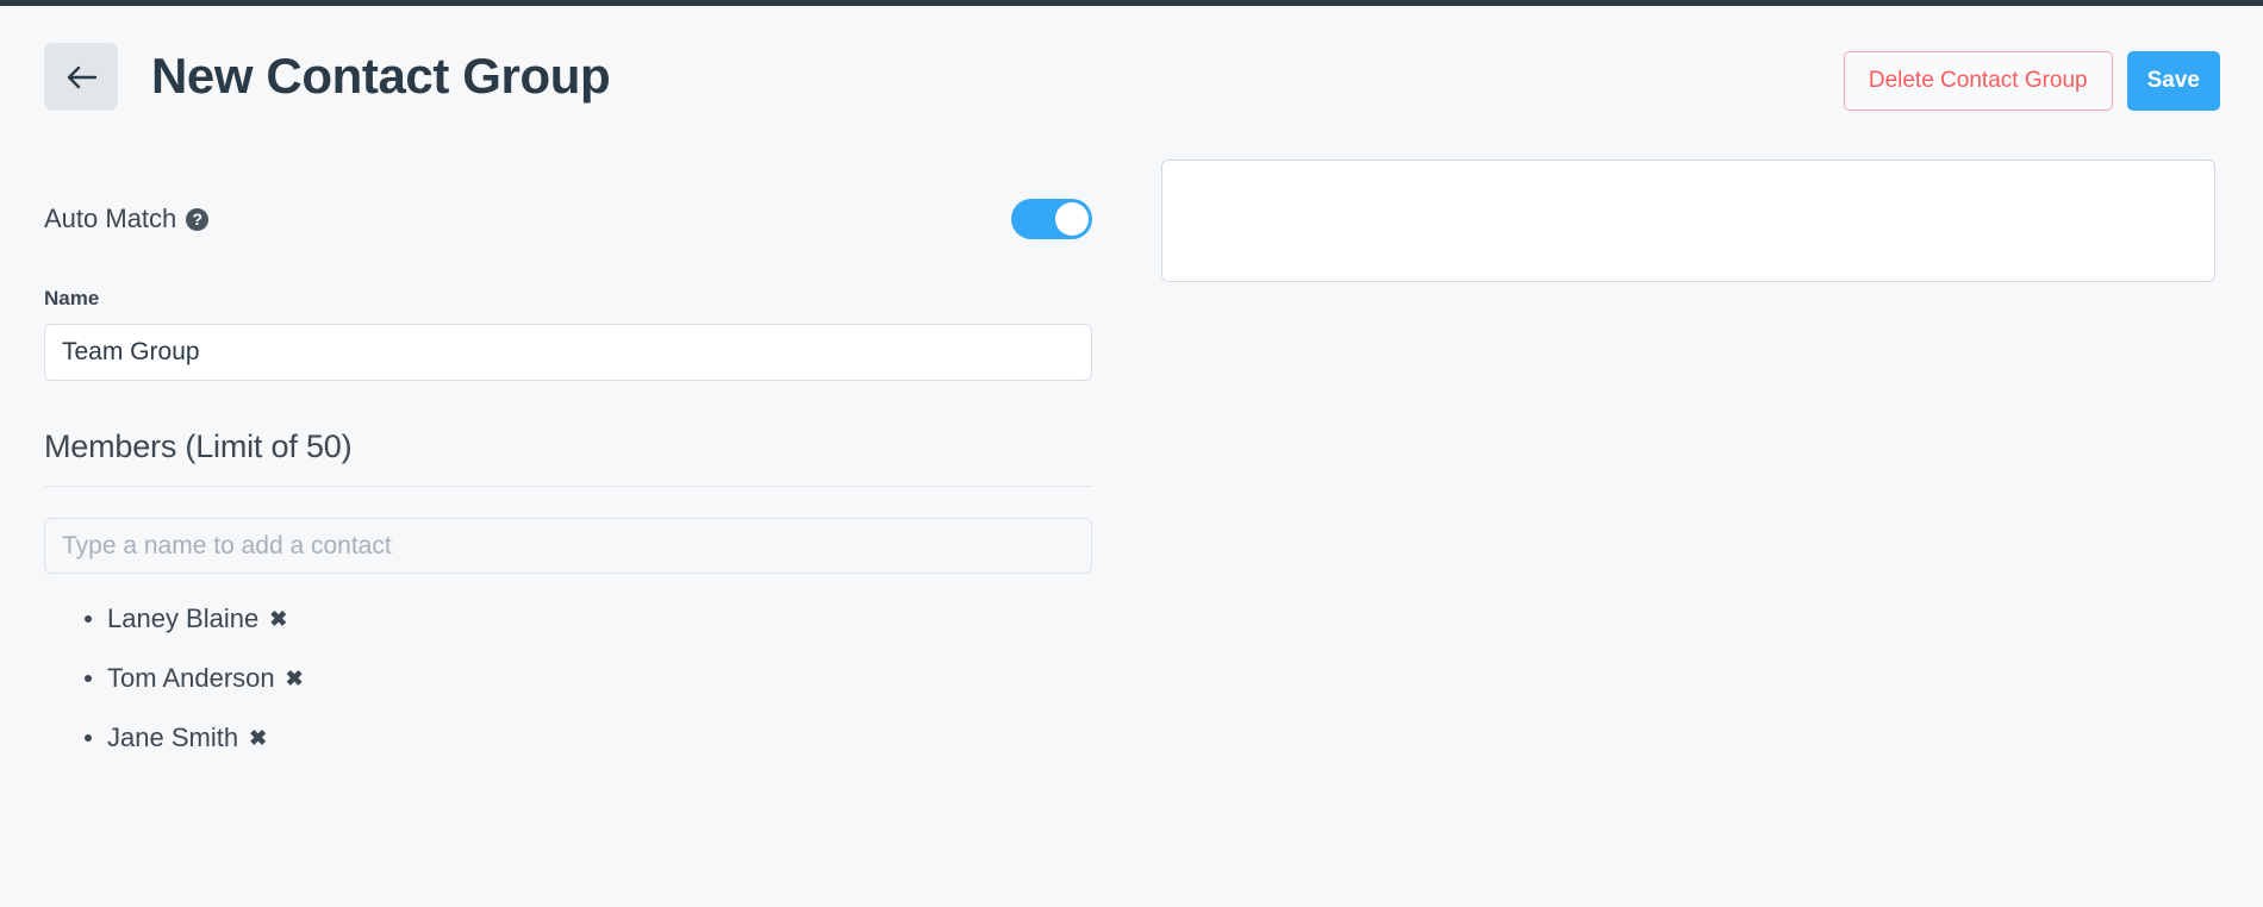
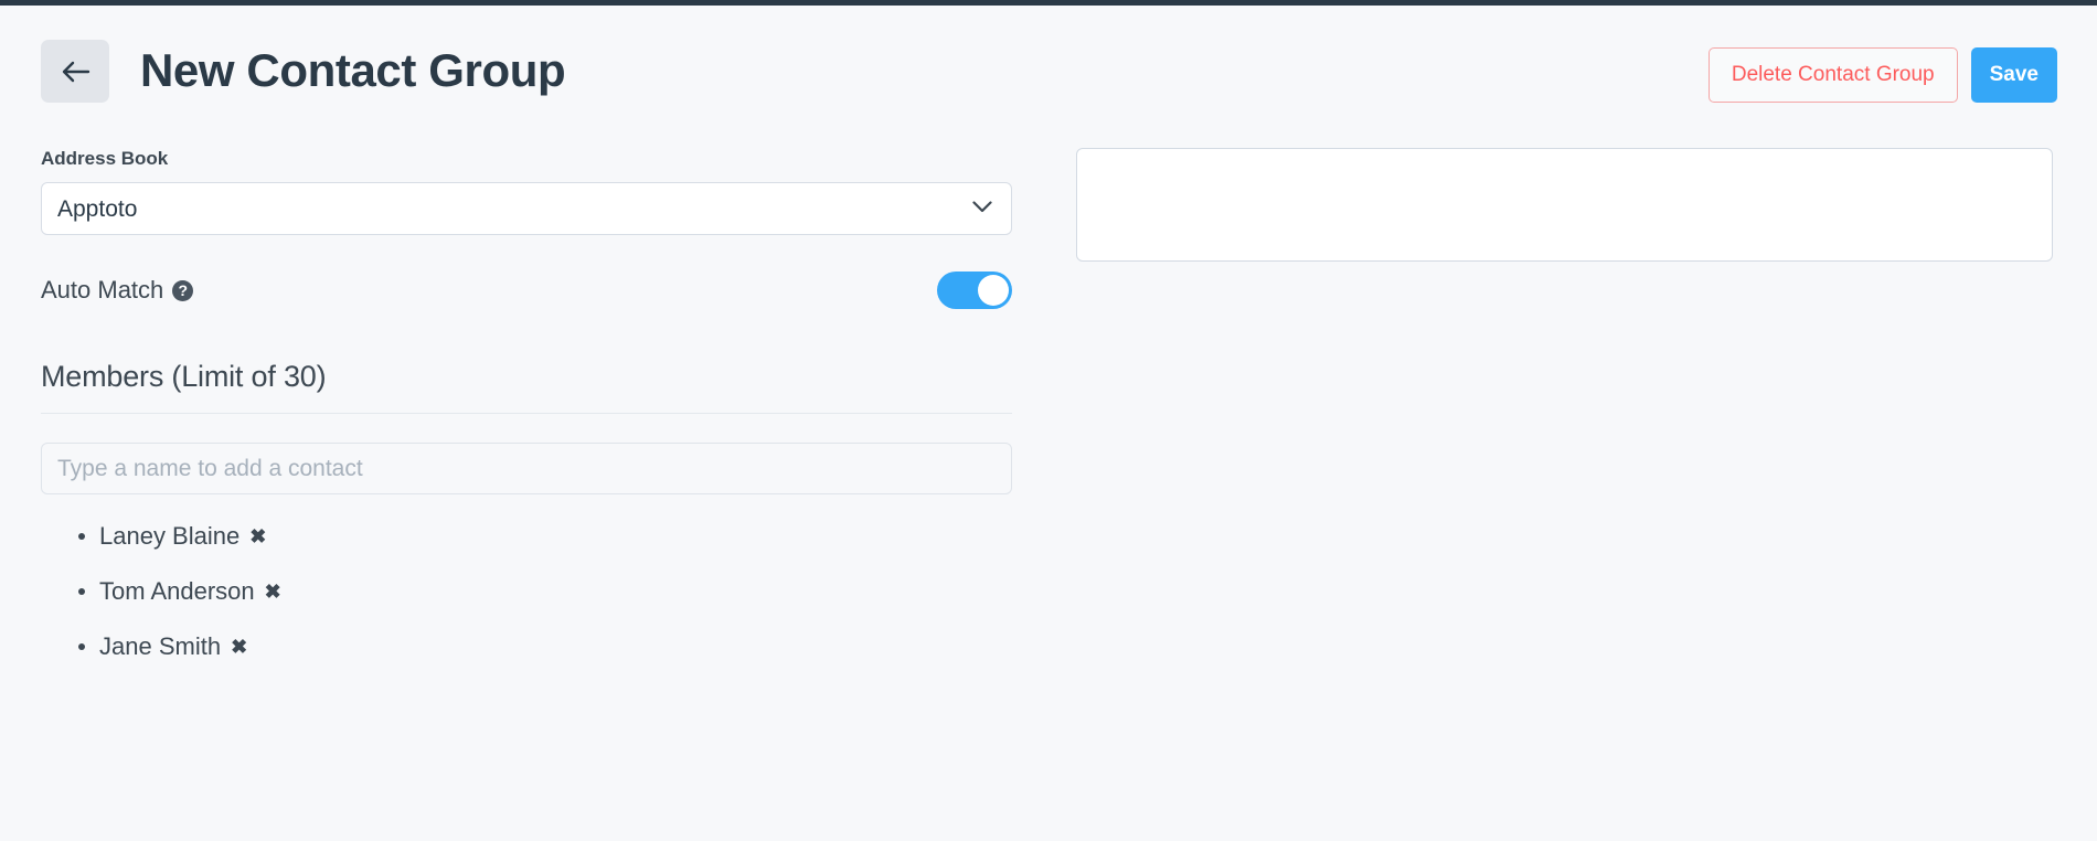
  New Contact Group
  Delete Contact Group
  Save
+ Address Book
+ Apptoto
  Auto Match
  ?
- Name
- Team Group
- Members (Limit of 50)
+ Members (Limit of 30)
  Type a name to add a contact
  Laney Blaine
  ✖
  Tom Anderson
  ✖
  Jane Smith
  ✖
